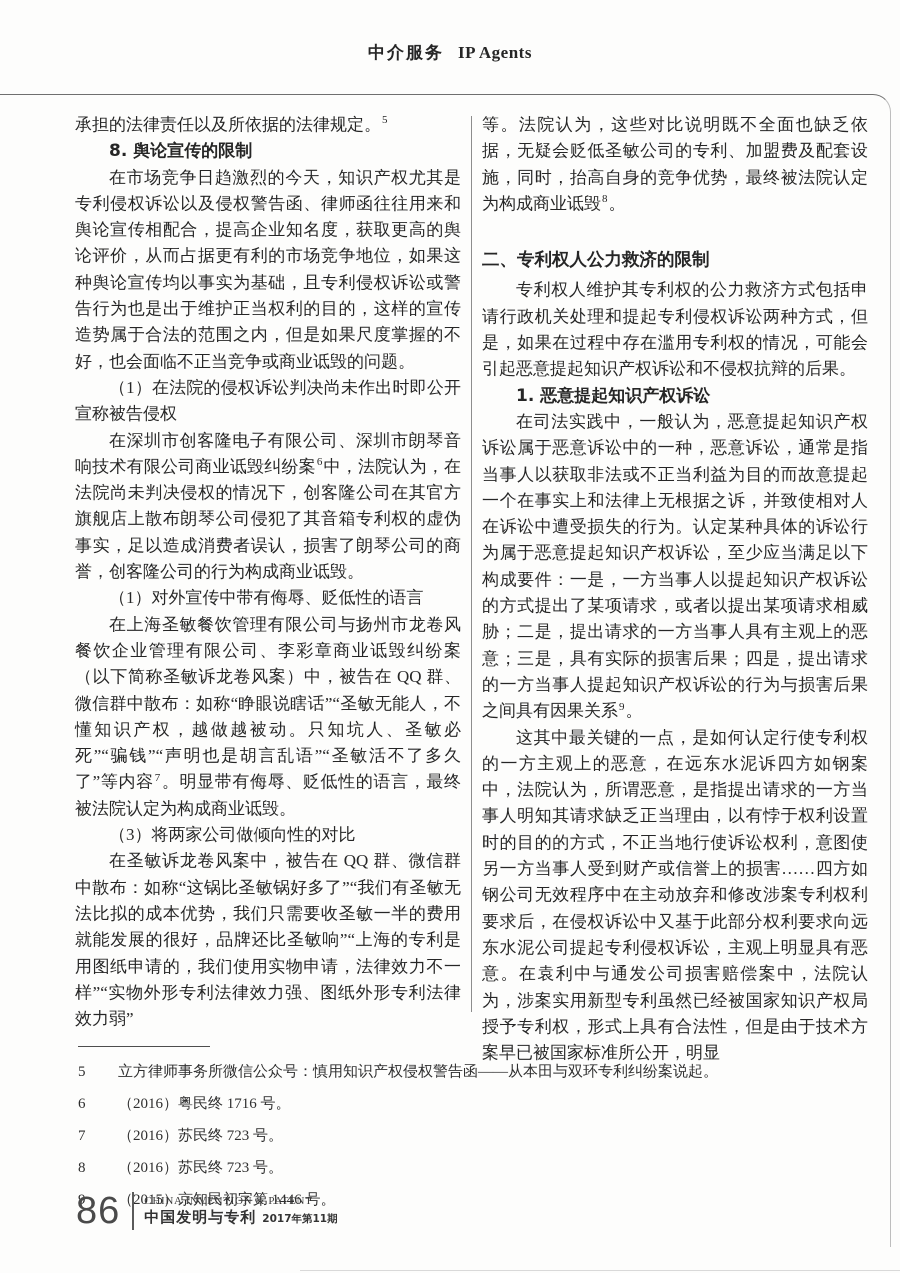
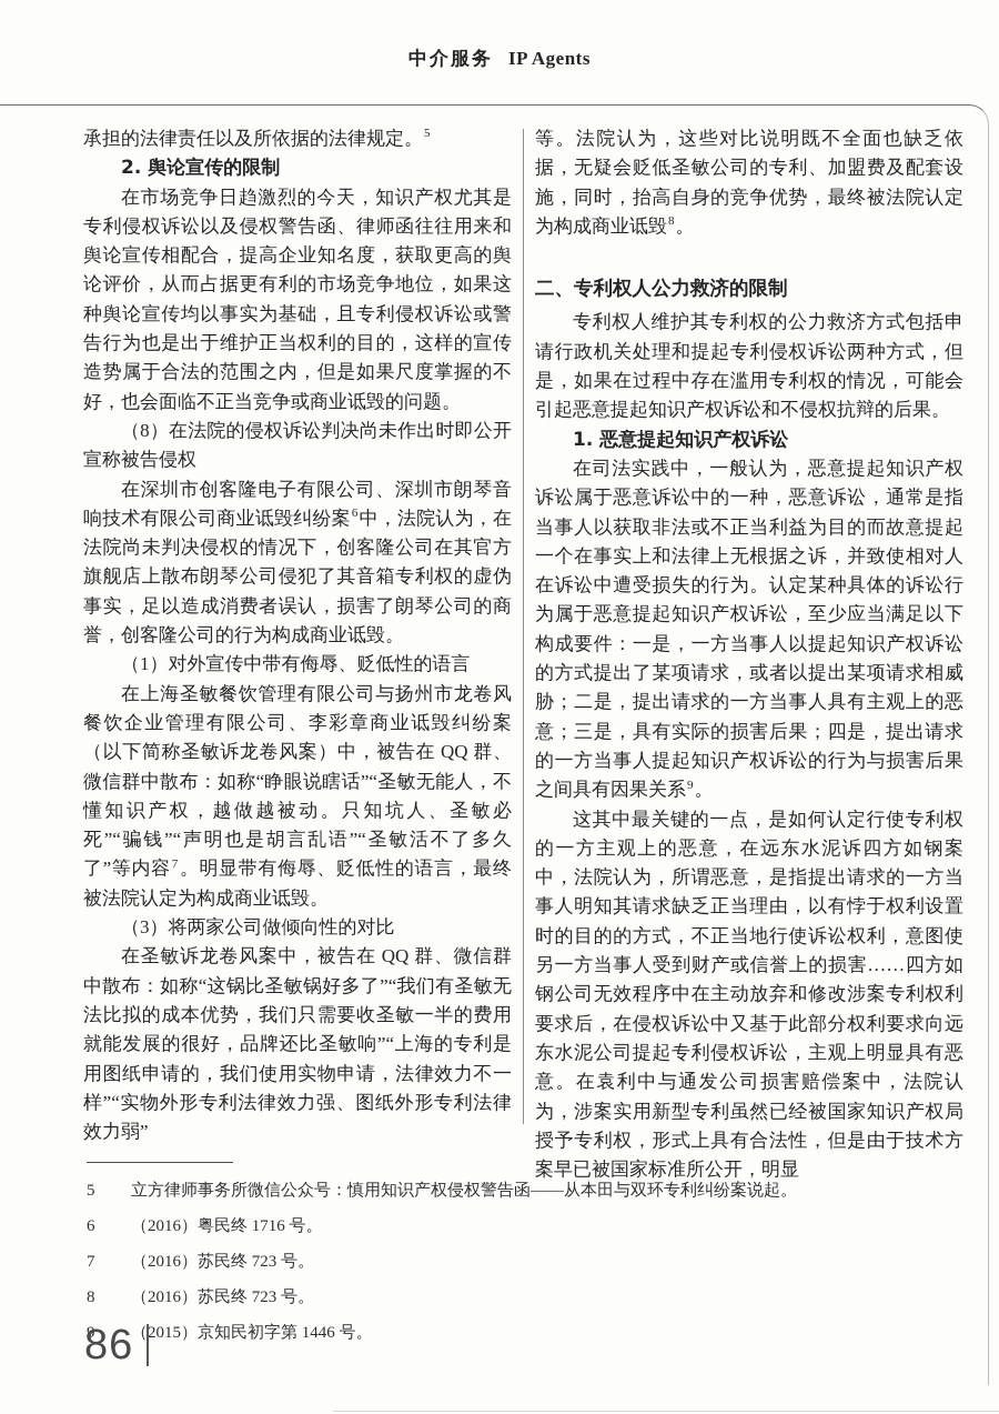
  中介服务 IP Agents
  承担的法律责任以及所依据的法律规定。5
- 8. 舆论宣传的限制
+ 2. 舆论宣传的限制
  在市场竞争日趋激烈的今天，知识产权尤其是专利侵权诉讼以及侵权警告函、律师函往往用来和舆论宣传相配合，提高企业知名度，获取更高的舆论评价，从而占据更有利的市场竞争地位，如果这种舆论宣传均以事实为基础，且专利侵权诉讼或警告行为也是出于维护正当权利的目的，这样的宣传造势属于合法的范围之内，但是如果尺度掌握的不好，也会面临不正当竞争或商业诋毁的问题。
- （1）在法院的侵权诉讼判决尚未作出时即公开宣称被告侵权
+ （8）在法院的侵权诉讼判决尚未作出时即公开宣称被告侵权
  在深圳市创客隆电子有限公司、深圳市朗琴音响技术有限公司商业诋毁纠纷案6中，法院认为，在法院尚未判决侵权的情况下，创客隆公司在其官方旗舰店上散布朗琴公司侵犯了其音箱专利权的虚伪事实，足以造成消费者误认，损害了朗琴公司的商誉，创客隆公司的行为构成商业诋毁。
  （1）对外宣传中带有侮辱、贬低性的语言
  在上海圣敏餐饮管理有限公司与扬州市龙卷风餐饮企业管理有限公司、李彩章商业诋毁纠纷案（以下简称圣敏诉龙卷风案）中，被告在 QQ 群、微信群中散布：如称“睁眼说瞎话”“圣敏无能人，不懂知识产权，越做越被动。只知坑人、圣敏必死”“骗钱”“声明也是胡言乱语”“圣敏活不了多久了”等内容7。明显带有侮辱、贬低性的语言，最终被法院认定为构成商业诋毁。
  （3）将两家公司做倾向性的对比
  在圣敏诉龙卷风案中，被告在 QQ 群、微信群中散布：如称“这锅比圣敏锅好多了”“我们有圣敏无法比拟的成本优势，我们只需要收圣敏一半的费用就能发展的很好，品牌还比圣敏响”“上海的专利是用图纸申请的，我们使用实物申请，法律效力不一样”“实物外形专利法律效力强、图纸外形专利法律效力弱”
  等。法院认为，这些对比说明既不全面也缺乏依据，无疑会贬低圣敏公司的专利、加盟费及配套设施，同时，抬高自身的竞争优势，最终被法院认定为构成商业诋毁8。
  二、专利权人公力救济的限制
  专利权人维护其专利权的公力救济方式包括申请行政机关处理和提起专利侵权诉讼两种方式，但是，如果在过程中存在滥用专利权的情况，可能会引起恶意提起知识产权诉讼和不侵权抗辩的后果。
  1. 恶意提起知识产权诉讼
  在司法实践中，一般认为，恶意提起知识产权诉讼属于恶意诉讼中的一种，恶意诉讼，通常是指当事人以获取非法或不正当利益为目的而故意提起一个在事实上和法律上无根据之诉，并致使相对人在诉讼中遭受损失的行为。认定某种具体的诉讼行为属于恶意提起知识产权诉讼，至少应当满足以下构成要件：一是，一方当事人以提起知识产权诉讼的方式提出了某项请求，或者以提出某项请求相威胁；二是，提出请求的一方当事人具有主观上的恶意；三是，具有实际的损害后果；四是，提出请求的一方当事人提起知识产权诉讼的行为与损害后果之间具有因果关系9。
  这其中最关键的一点，是如何认定行使专利权的一方主观上的恶意，在远东水泥诉四方如钢案中，法院认为，所谓恶意，是指提出请求的一方当事人明知其请求缺乏正当理由，以有悖于权利设置时的目的的方式，不正当地行使诉讼权利，意图使另一方当事人受到财产或信誉上的损害……四方如钢公司无效程序中在主动放弃和修改涉案专利权利要求后，在侵权诉讼中又基于此部分权利要求向远东水泥公司提起专利侵权诉讼，主观上明显具有恶意。在袁利中与通发公司损害赔偿案中，法院认为，涉案实用新型专利虽然已经被国家知识产权局授予专利权，形式上具有合法性，但是由于技术方案早已被国家标准所公开，明显
  5
  立方律师事务所微信公众号：慎用知识产权侵权警告函——从本田与双环专利纠纷案说起。
  6
  （2016）粤民终 1716 号。
  7
  （2016）苏民终 723 号。
  8
  （2016）苏民终 723 号。
  9
  （2015）京知民初字第 1446 号。
  86
- CHINA INVENTION & PATENT
- 中国发明与专利
- 2017年第11期
